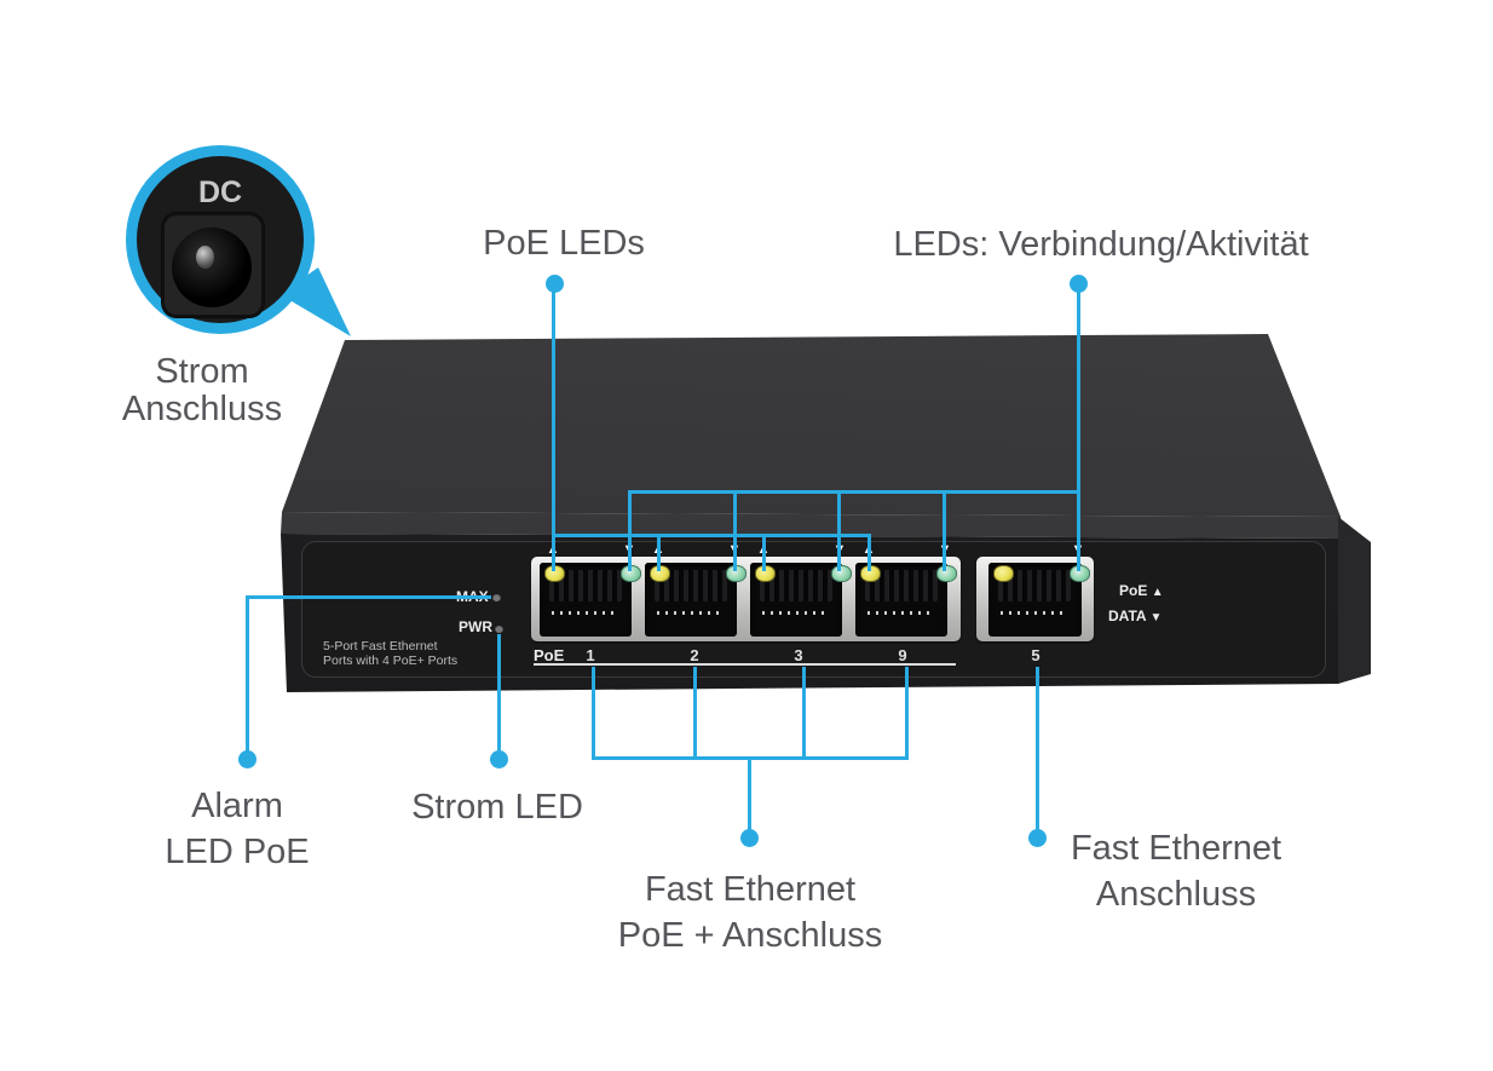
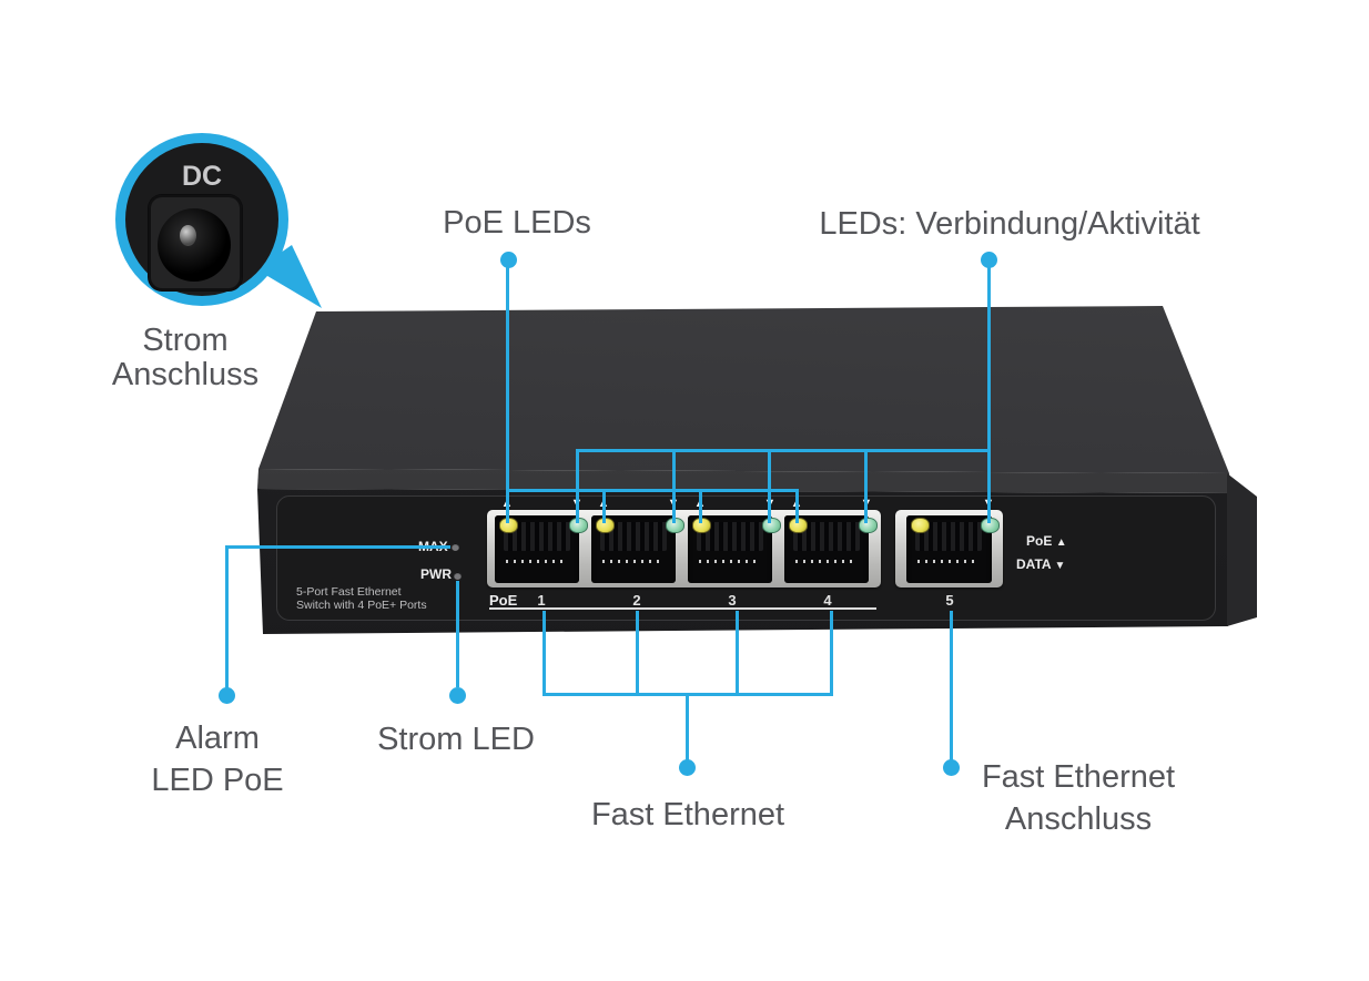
  PWR
  5-Port Fast Ethernet
- Ports with 4 PoE+ Ports
+ Switch with 4 PoE+ Ports
  PoE ▲
  DATA ▼
  PoE
  1
  2
  3
- 9
+ 4
  5
  DC
  PoE LEDs
  LEDs: Verbindung/Aktivität
  Strom
  Anschluss
  Alarm
  LED PoE
  Strom LED
  Fast Ethernet
- PoE + Anschluss
  Fast Ethernet
  Anschluss
